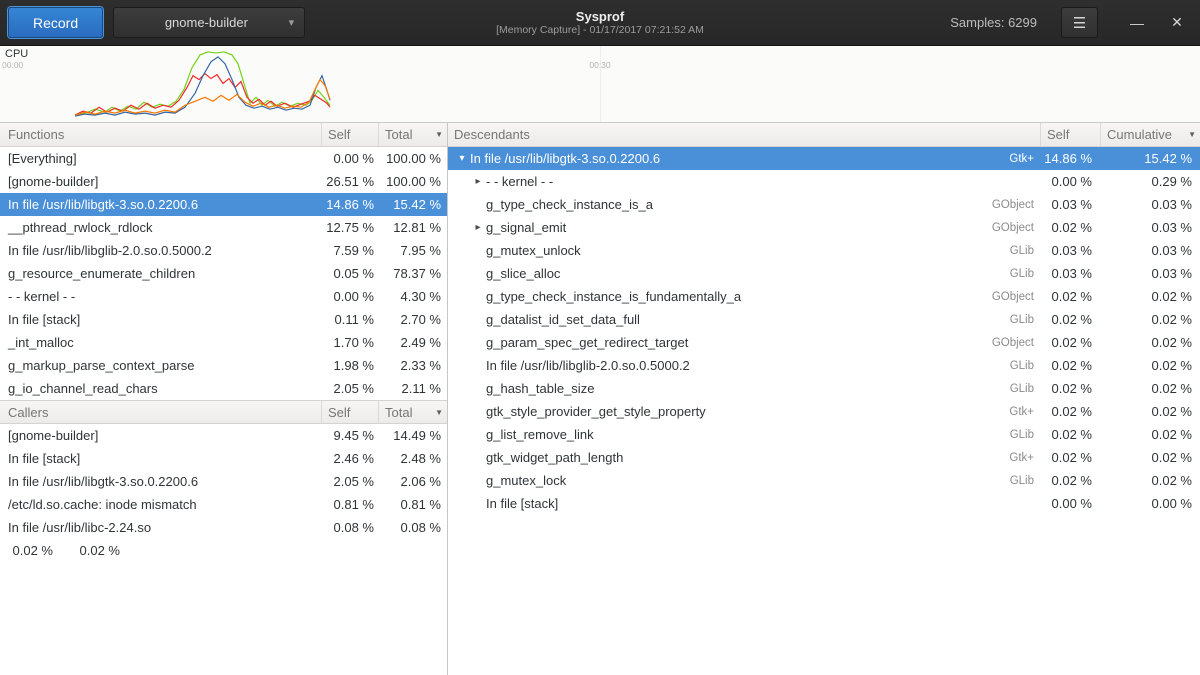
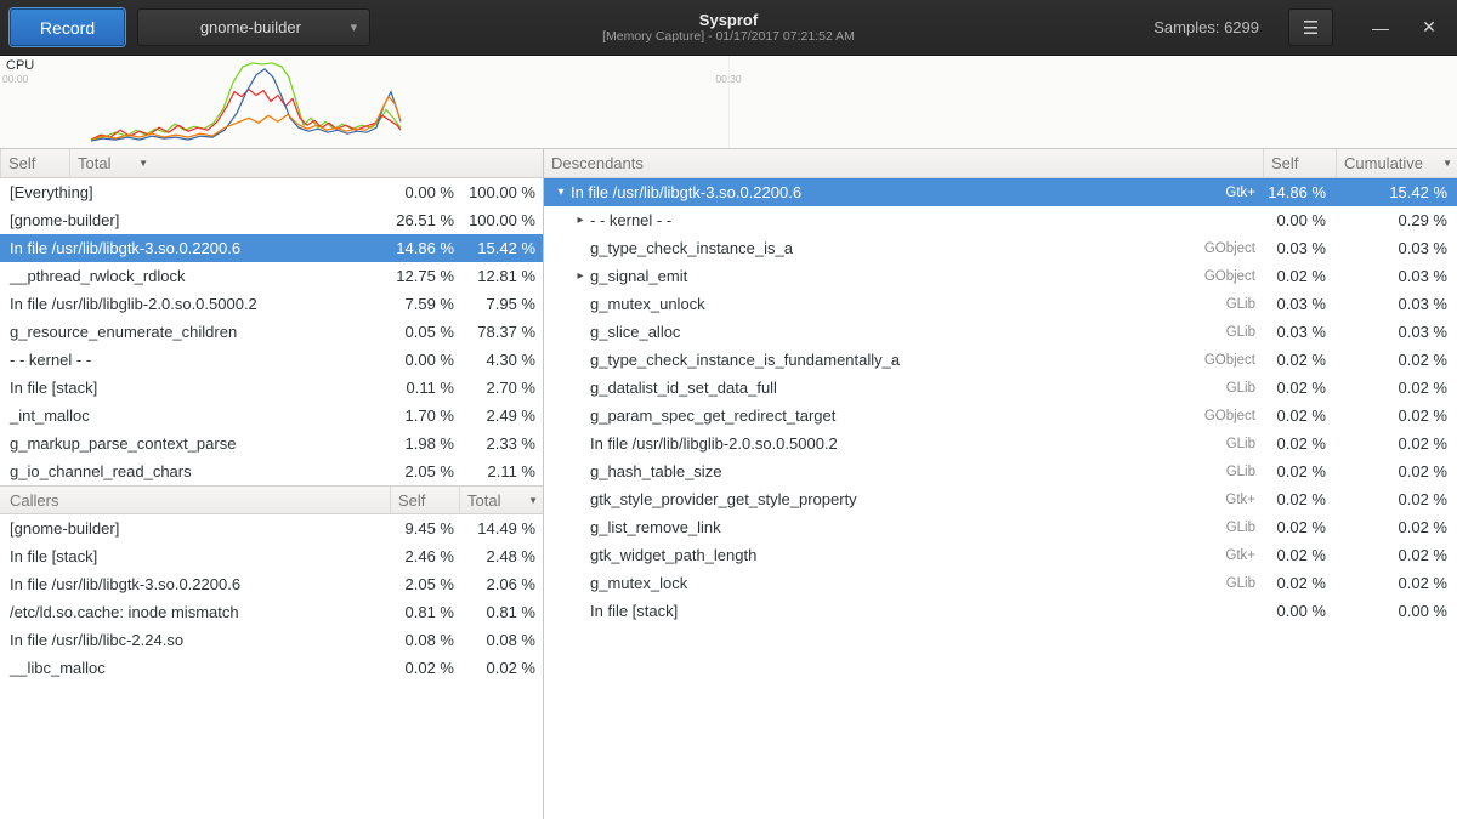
  Record
  gnome-builder
  ▾
  Sysprof
  [Memory Capture] - 01/17/2017 07:21:52 AM
  Samples: 6299
  ☰
  —
  ✕
  CPU
  00:00
  00:30
- Functions
  Self
  Total
  ▼
  [Everything]
  0.00 %
  100.00 %
  [gnome-builder]
  26.51 %
  100.00 %
  In file /usr/lib/libgtk-3.so.0.2200.6
  14.86 %
  15.42 %
  __pthread_rwlock_rdlock
  12.75 %
  12.81 %
  In file /usr/lib/libglib-2.0.so.0.5000.2
  7.59 %
  7.95 %
  g_resource_enumerate_children
  0.05 %
  78.37 %
  - - kernel - -
  0.00 %
  4.30 %
  In file [stack]
  0.11 %
  2.70 %
  _int_malloc
  1.70 %
  2.49 %
  g_markup_parse_context_parse
  1.98 %
  2.33 %
  g_io_channel_read_chars
  2.05 %
  2.11 %
  Callers
  Self
  Total
  ▼
  [gnome-builder]
  9.45 %
  14.49 %
  In file [stack]
  2.46 %
  2.48 %
  In file /usr/lib/libgtk-3.so.0.2200.6
  2.05 %
  2.06 %
  /etc/ld.so.cache: inode mismatch
  0.81 %
  0.81 %
  In file /usr/lib/libc-2.24.so
  0.08 %
  0.08 %
+ __libc_malloc
  0.02 %
  0.02 %
  Descendants
  Self
  Cumulative
  ▼
  ▾
  In file /usr/lib/libgtk-3.so.0.2200.6
  Gtk+
  14.86 %
  15.42 %
  ▸
  - - kernel - -
  0.00 %
  0.29 %
  g_type_check_instance_is_a
  GObject
  0.03 %
  0.03 %
  ▸
  g_signal_emit
  GObject
  0.02 %
  0.03 %
  g_mutex_unlock
  GLib
  0.03 %
  0.03 %
  g_slice_alloc
  GLib
  0.03 %
  0.03 %
  g_type_check_instance_is_fundamentally_a
  GObject
  0.02 %
  0.02 %
  g_datalist_id_set_data_full
  GLib
  0.02 %
  0.02 %
  g_param_spec_get_redirect_target
  GObject
  0.02 %
  0.02 %
  In file /usr/lib/libglib-2.0.so.0.5000.2
  GLib
  0.02 %
  0.02 %
  g_hash_table_size
  GLib
  0.02 %
  0.02 %
  gtk_style_provider_get_style_property
  Gtk+
  0.02 %
  0.02 %
  g_list_remove_link
  GLib
  0.02 %
  0.02 %
  gtk_widget_path_length
  Gtk+
  0.02 %
  0.02 %
  g_mutex_lock
  GLib
  0.02 %
  0.02 %
  In file [stack]
  0.00 %
  0.00 %
